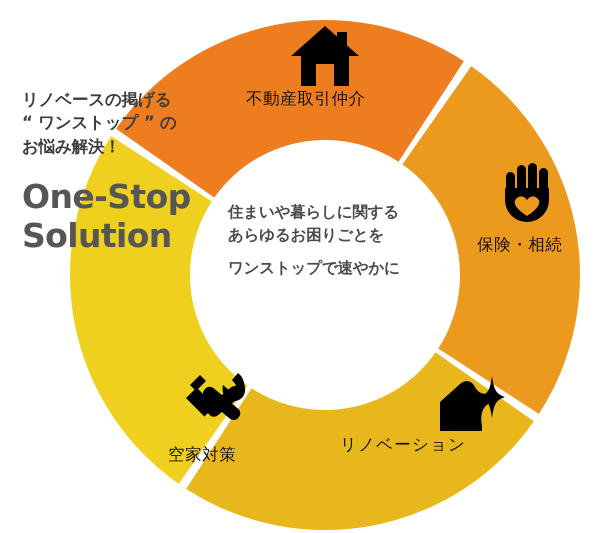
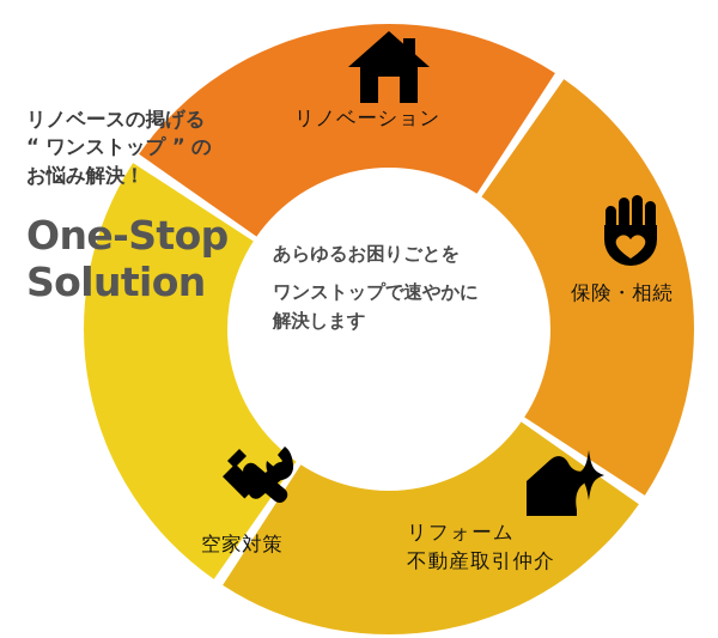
- 不動産取引仲介
+ リノベーション
  保険・相続
+ リフォーム
- リノベーション
+ 不動産取引仲介
  空家対策
  リノベースの掲げる
  “ ワンストップ ” の
  お悩み解決！
  One-Stop
  Solution
- 住まいや暮らしに関する
  あらゆるお困りごとを
  ワンストップで速やかに
+ 解決します
